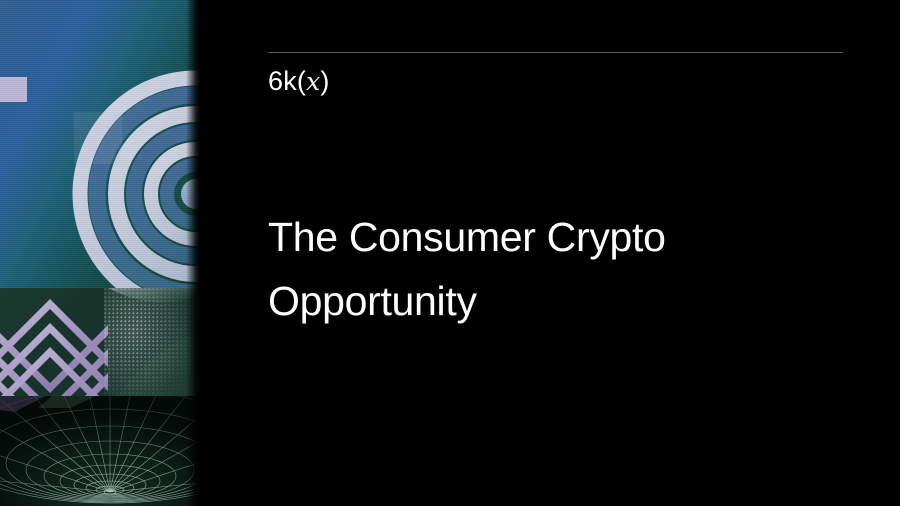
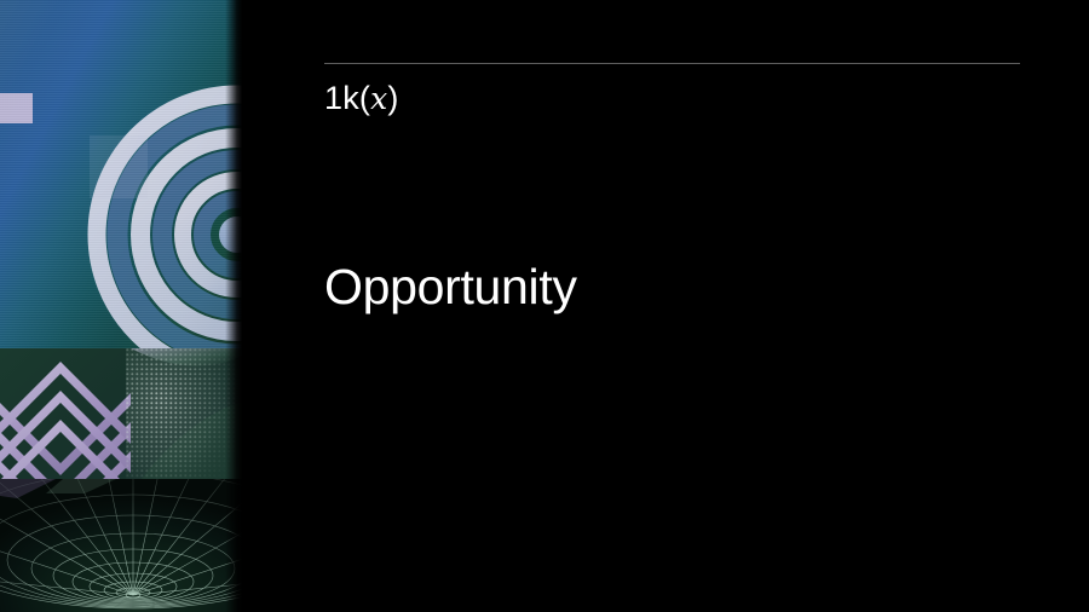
- 6k(x)
+ 1k(x)
- The Consumer Crypto
  Opportunity
